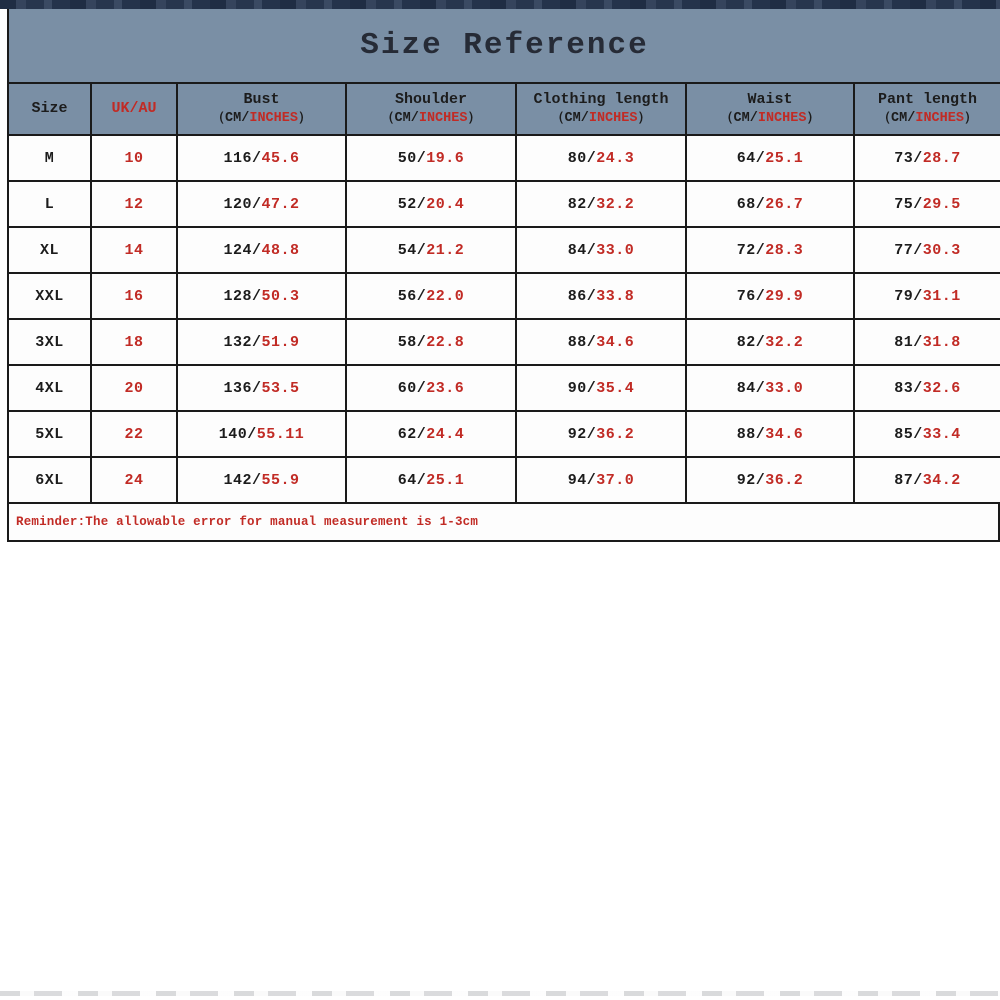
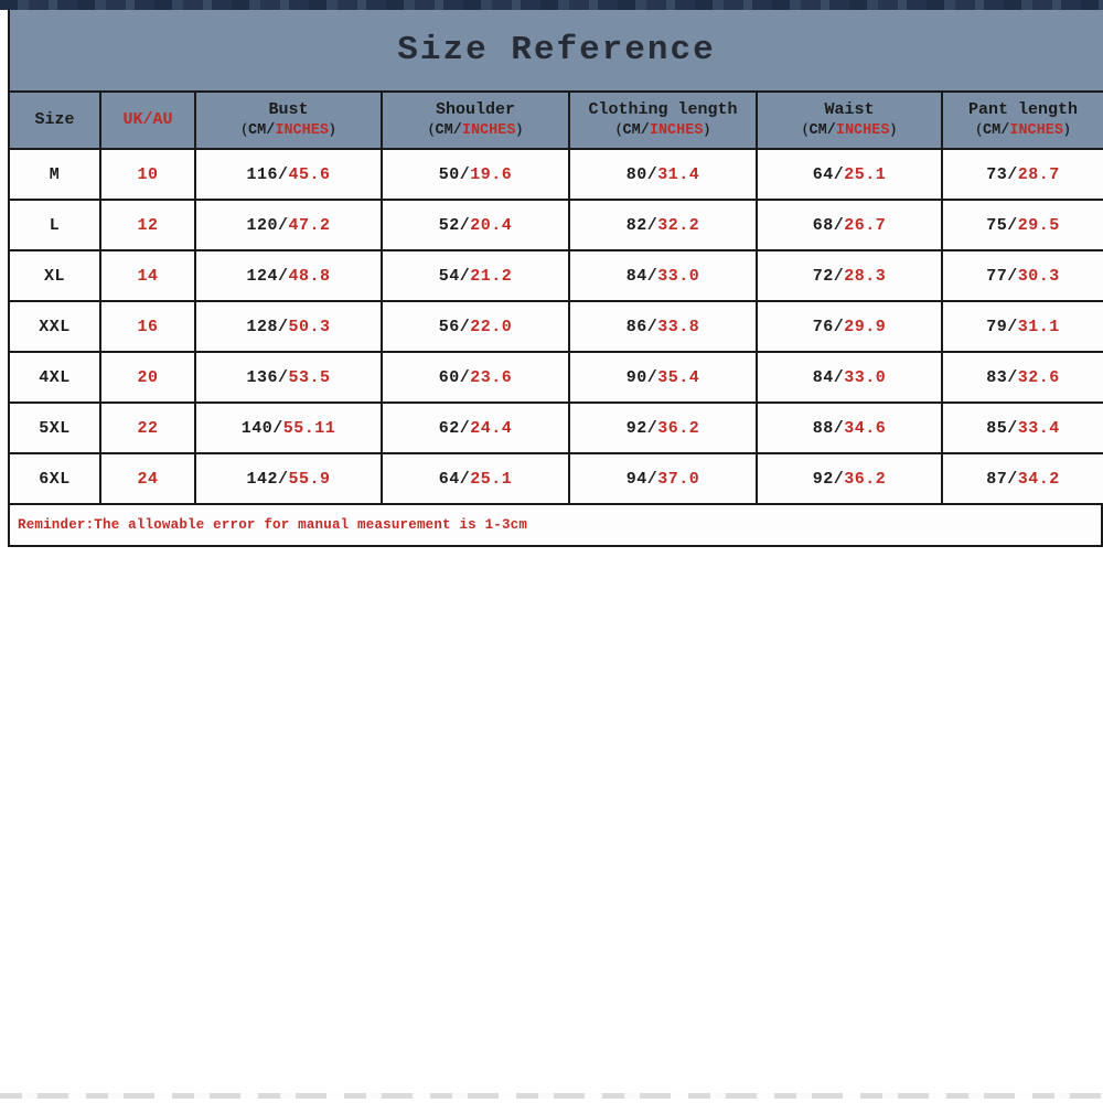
  Size Reference
  Size	UK/AU	Bust（CM/INCHES）	Shoulder（CM/INCHES）	Clothing length（CM/INCHES）	Waist（CM/INCHES）	Pant length（CM/INCHES）
- M	10	116/45.6	50/19.6	80/24.3	64/25.1	73/28.7
+ M	10	116/45.6	50/19.6	80/31.4	64/25.1	73/28.7
  L	12	120/47.2	52/20.4	82/32.2	68/26.7	75/29.5
  XL	14	124/48.8	54/21.2	84/33.0	72/28.3	77/30.3
  XXL	16	128/50.3	56/22.0	86/33.8	76/29.9	79/31.1
- 3XL	18	132/51.9	58/22.8	88/34.6	82/32.2	81/31.8
  4XL	20	136/53.5	60/23.6	90/35.4	84/33.0	83/32.6
  5XL	22	140/55.11	62/24.4	92/36.2	88/34.6	85/33.4
  6XL	24	142/55.9	64/25.1	94/37.0	92/36.2	87/34.2
  Reminder:The allowable error for manual measurement is 1-3cm
